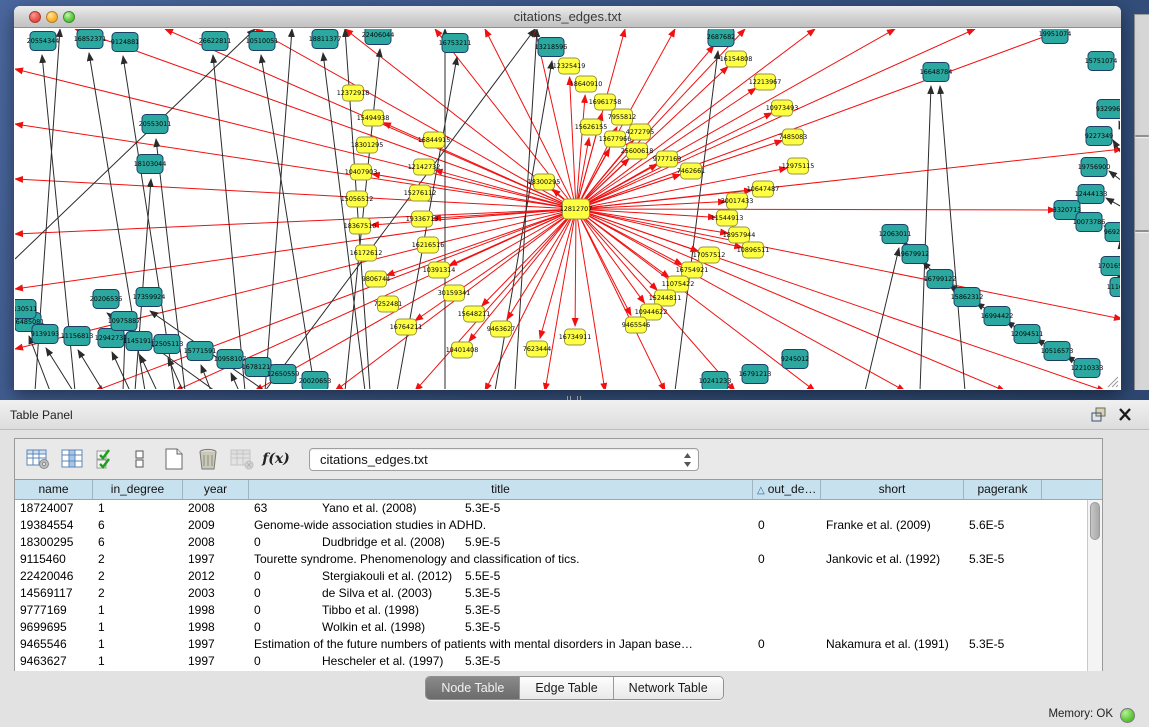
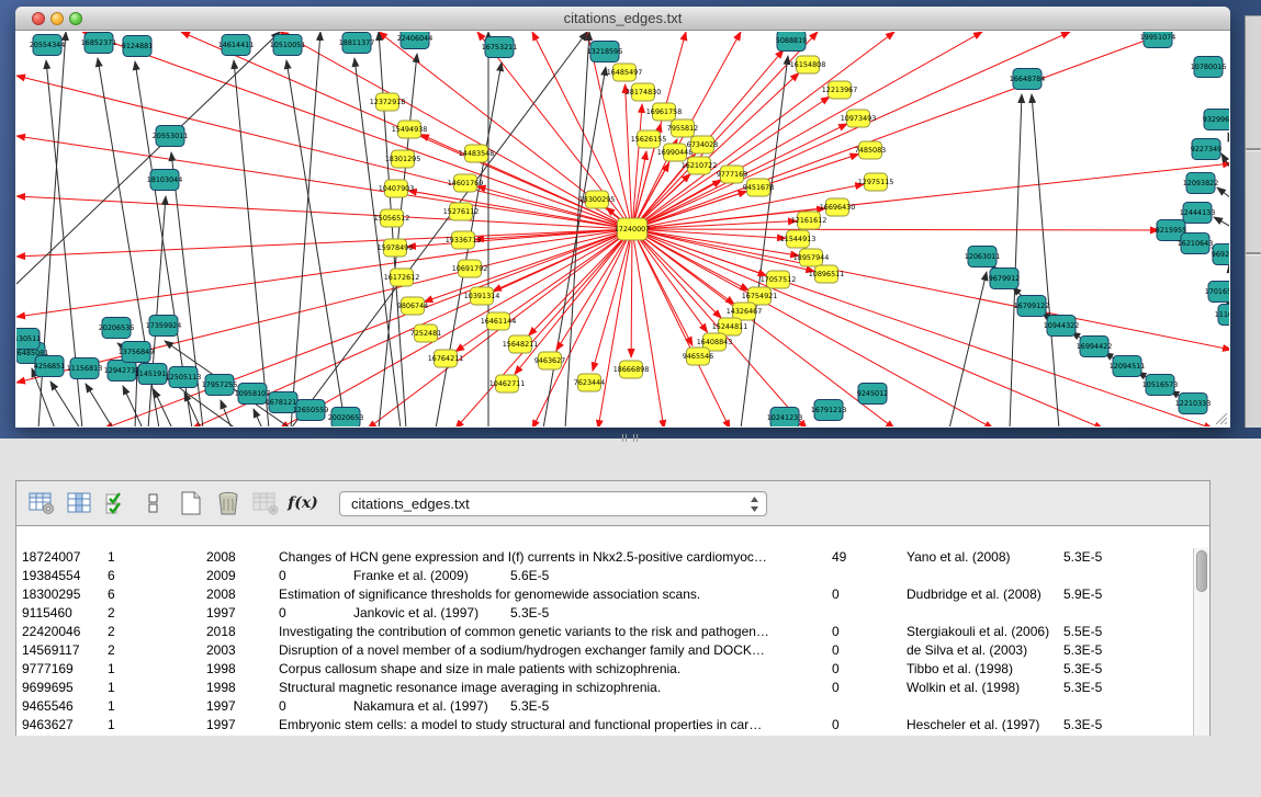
  citations_edges.txt
- 12812707
+ 17240007
- 12325419
+ 16485497
- 18640910
+ 28174830
  16961758
  7955812
- 13677966
+ 16990448
- 4272795
+ 6734028
- 25600618
+ 16210722
  9777169
- 7462661
+ 9451678
  16154808
  12213967
  10973493
  7485083
  12975115
- 10647487
+ 16696430
- 20017433
+ 12161612
  11544913
  18957944
  10896511
  17057512
  16754921
- 11075422
+ 14326467
  15244811
- 10944622
+ 16408843
  9465546
- 16734911
+ 18666898
  7623444
  9463627
- 19401408
+ 10462711
  18300295
  12372918
  15494938
  18301295
  10407903
  15056512
- 18367510
+ 15978490
  16172612
  9806744
  7252481
  16764211
- 16844915
+ 14483548
- 12142732
+ 14601769
  15276112
  19336713
- 16216516
+ 10691792
  10391314
- 30159341
+ 16461144
  15648211
  13218596
- 2687682
+ 5088819
  22406044
  18811377
  16753211
- 26622811
+ 14614411
  10510051
  9124881
  16852371
  20554344
  18103044
  16648784
  19951074
- 15751074
+ 10780016
  932996
  9227349
- 19756900
+ 12093822
  12444133
- 3320713
+ 8215955
- 10073786
+ 16210643
  12063011
  9679912
  16799122
- 15862312
+ 10944322
  16994422
  12094511
  10516573
  12210333
  6485081
- 9139193
+ 4256851
  11156813
  12942737
  11451914
  12505113
- 15771591
+ 17957255
  10958107
  1678121
  20206536
  17359924
- 10975887
+ 13756849
  130511
  12650559
  20020653
  9245012
  16791213
  10241233
- Table Panel
  f(x)
  citations_edges.txt
- name
- in_degree
- year
- title
- △ out_de…
- short
- pagerank
  18724007
  1
  2008
+ Changes of HCN gene expression and I(f) currents in Nkx2.5-positive cardiomyoc…
- 63
+ 49
  Yano et al. (2008)
  5.3E-5
  19384554
  6
  2009
- Genome-wide association studies in ADHD.
  0
  Franke et al. (2009)
  5.6E-5
  18300295
  6
  2008
+ Estimation of significance thresholds for genomewide association scans.
  0
  Dudbridge et al. (2008)
  5.9E-5
  9115460
  2
  1997
- Tourette syndrome. Phenomenology and classification of tics.
  0
- Jankovic et al. (1992)
+ Jankovic et al. (1997)
  5.3E-5
  22420046
  2
- 2012
+ 2018
+ Investigating the contribution of common genetic variants to the risk and pathogen…
  0
- Stergiakouli et al. (2012)
+ Stergiakouli et al. (2006)
  5.5E-5
  14569117
  2
  2003
+ Disruption of a novel member of a sodium/hydrogen exchanger family and DOCK…
  0
  de Silva et al. (2003)
  5.3E-5
  9777169
  1
  1998
+ Corpus callosum shape and size in male patients with schizophrenia.
  0
  Tibbo et al. (1998)
  5.3E-5
  9699695
  1
  1998
+ Structural magnetic resonance image averaging in schizophrenia.
  0
  Wolkin et al. (1998)
  5.3E-5
  9465546
  1
  1997
- Estimation of the future numbers of patients with mental disorders in Japan base…
  0
- Nakamura et al. (1991)
+ Nakamura et al. (1997)
  5.3E-5
  9463627
  1
  1997
+ Embryonic stem cells: a model to study structural and functional properties in car…
  0
  Hescheler et al. (1997)
  5.3E-5
- Node Table
- Edge Table
- Network Table
- Memory: OK
